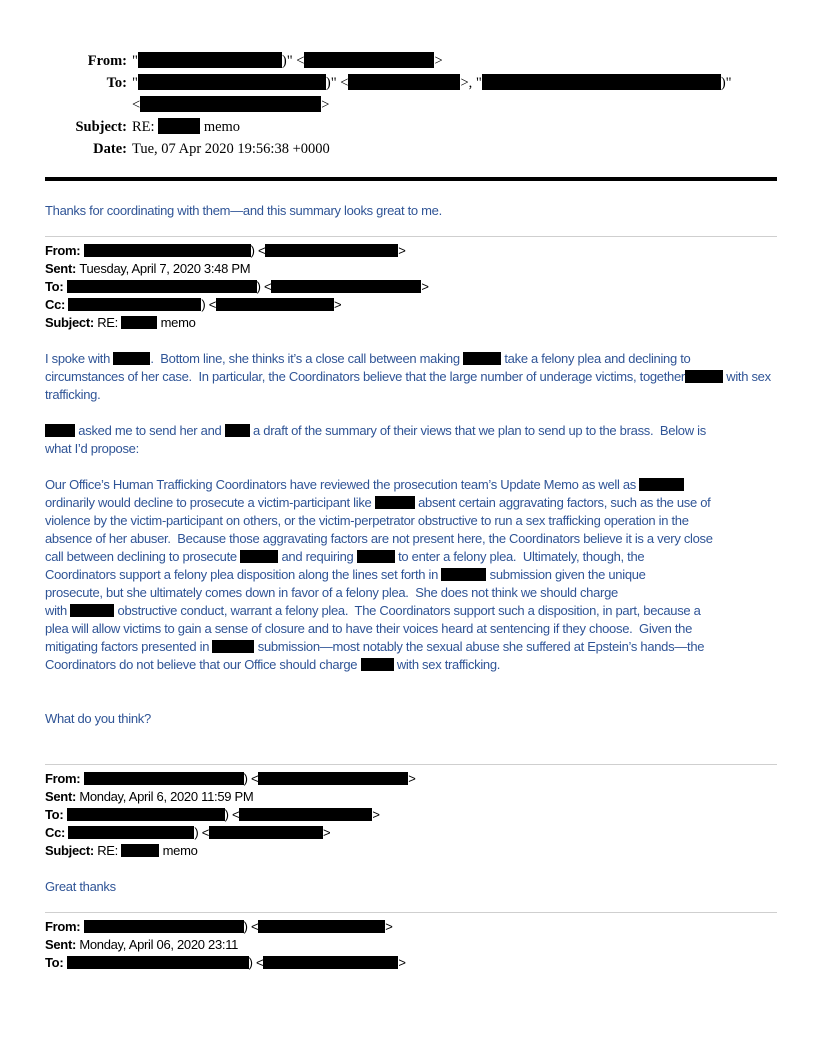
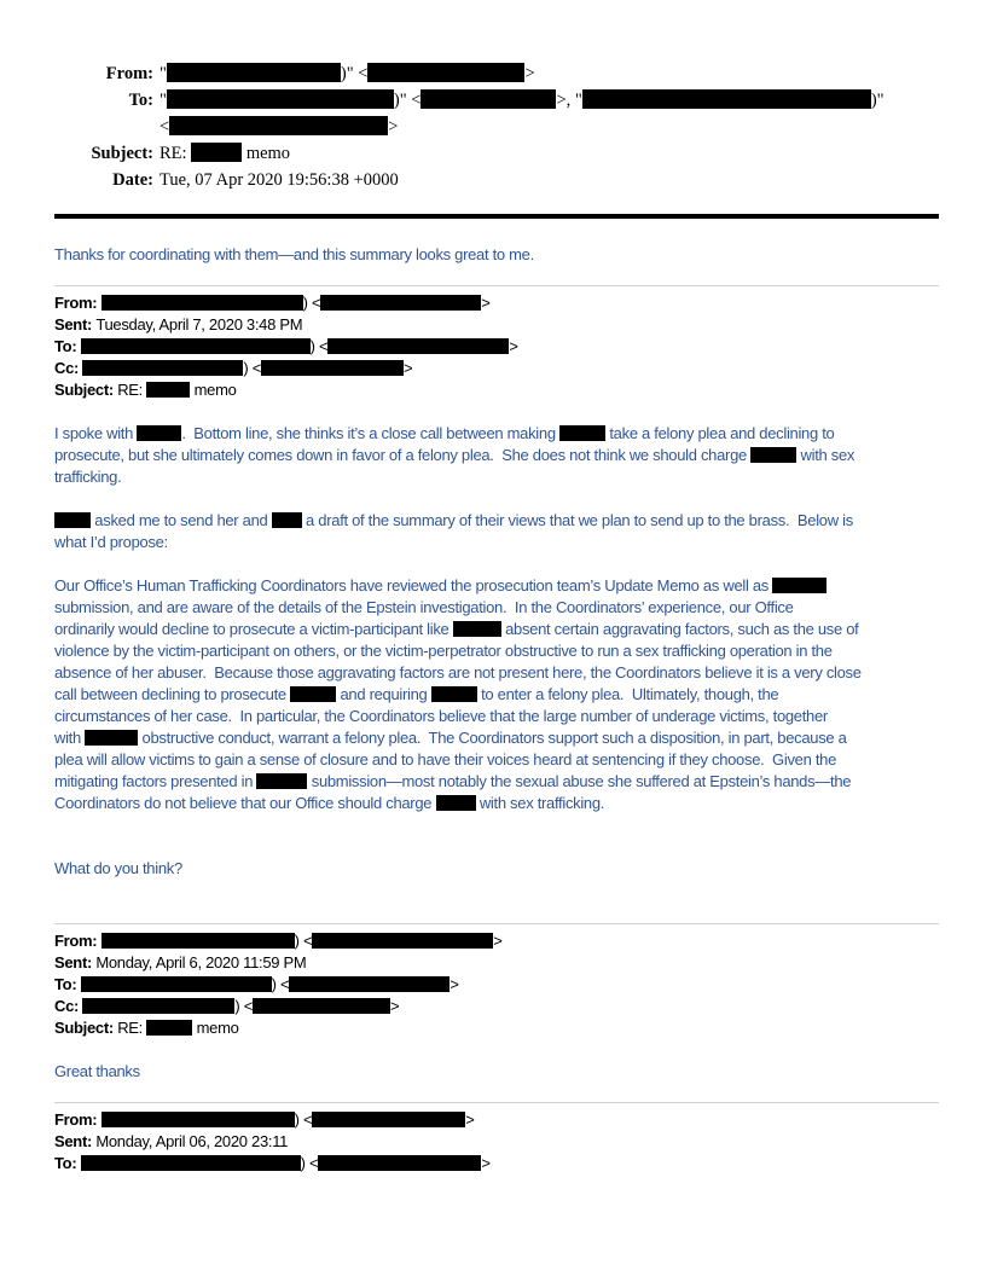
  From:
  " )" < >
  To:
  " )" < >, " )"
  < >
  Subject:
  RE: memo
  Date:
  Tue, 07 Apr 2020 19:56:38 +0000
  Thanks for coordinating with them—and this summary looks great to me.
  From: ) < >
  Sent: Tuesday, April 7, 2020 3:48 PM
  To: ) < >
  Cc: ) < >
  Subject: RE: memo
  I spoke with . Bottom line, she thinks it’s a close call between making take a felony plea and declining to
- circumstances of her case. In particular, the Coordinators believe that the large number of underage victims, together with sex
+ prosecute, but she ultimately comes down in favor of a felony plea. She does not think we should charge with sex
  trafficking.
  asked me to send her and a draft of the summary of their views that we plan to send up to the brass. Below is
  what I’d propose:
  Our Office’s Human Trafficking Coordinators have reviewed the prosecution team’s Update Memo as well as
+ submission, and are aware of the details of the Epstein investigation. In the Coordinators’ experience, our Office
  ordinarily would decline to prosecute a victim-participant like absent certain aggravating factors, such as the use of
  violence by the victim-participant on others, or the victim-perpetrator obstructive to run a sex trafficking operation in the
  absence of her abuser. Because those aggravating factors are not present here, the Coordinators believe it is a very close
  call between declining to prosecute and requiring to enter a felony plea. Ultimately, though, the
- Coordinators support a felony plea disposition along the lines set forth in submission given the unique
- prosecute, but she ultimately comes down in favor of a felony plea. She does not think we should charge
+ circumstances of her case. In particular, the Coordinators believe that the large number of underage victims, together
  with obstructive conduct, warrant a felony plea. The Coordinators support such a disposition, in part, because a
  plea will allow victims to gain a sense of closure and to have their voices heard at sentencing if they choose. Given the
  mitigating factors presented in submission—most notably the sexual abuse she suffered at Epstein’s hands—the
  Coordinators do not believe that our Office should charge with sex trafficking.
  What do you think?
  From: ) < >
  Sent: Monday, April 6, 2020 11:59 PM
  To: ) < >
  Cc: ) < >
  Subject: RE: memo
  Great thanks
  From: ) < >
  Sent: Monday, April 06, 2020 23:11
  To: ) < >
